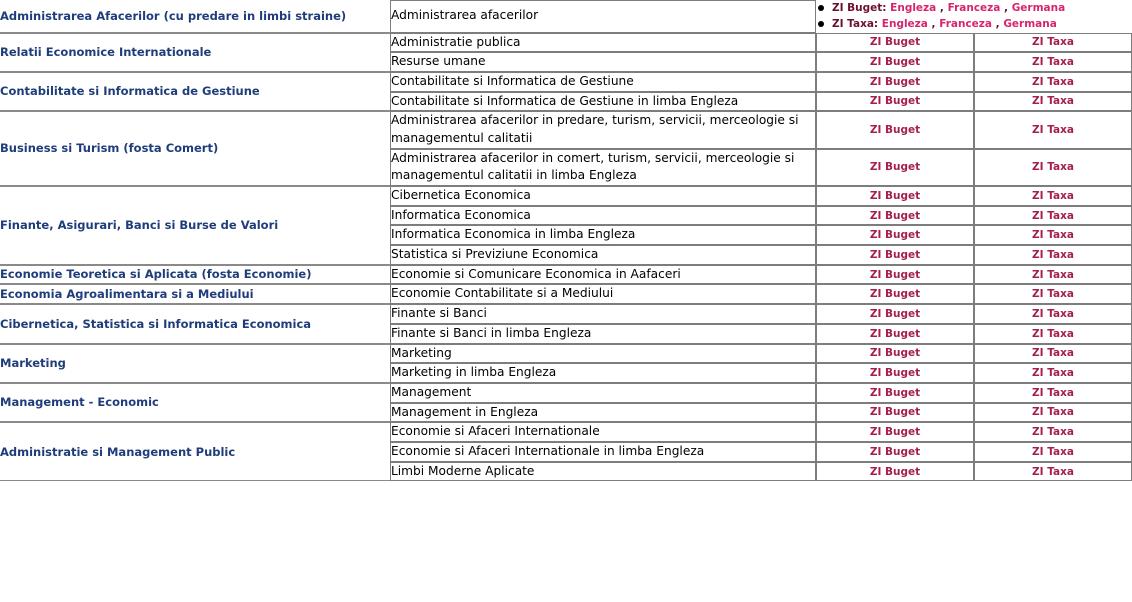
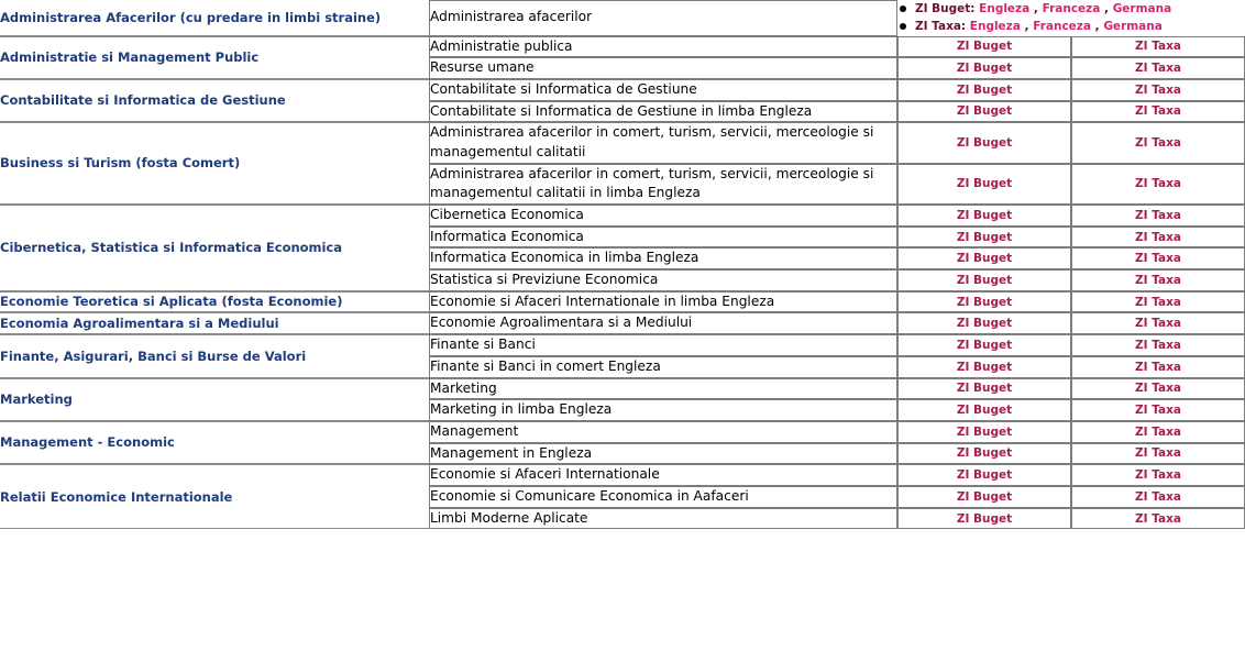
  Administrarea Afacerilor (cu predare in limbi straine)	Administrarea afacerilor	ZI Buget: Engleza , Franceza , GermanaZI Taxa: Engleza , Franceza , Germana
- Relatii Economice Internationale	Administratie publica	ZI Buget	ZI Taxa
+ Administratie si Management Public	Administratie publica	ZI Buget	ZI Taxa
  Resurse umane	ZI Buget	ZI Taxa
  Contabilitate si Informatica de Gestiune	Contabilitate si Informatica de Gestiune	ZI Buget	ZI Taxa
  Contabilitate si Informatica de Gestiune in limba Engleza	ZI Buget	ZI Taxa
- Business si Turism (fosta Comert)	Administrarea afacerilor in predare, turism, servicii, merceologie si managementul calitatii	ZI Buget	ZI Taxa
+ Business si Turism (fosta Comert)	Administrarea afacerilor in comert, turism, servicii, merceologie si managementul calitatii	ZI Buget	ZI Taxa
  Administrarea afacerilor in comert, turism, servicii, merceologie si managementul calitatii in limba Engleza	ZI Buget	ZI Taxa
- Finante, Asigurari, Banci si Burse de Valori	Cibernetica Economica	ZI Buget	ZI Taxa
+ Cibernetica, Statistica si Informatica Economica	Cibernetica Economica	ZI Buget	ZI Taxa
  Informatica Economica	ZI Buget	ZI Taxa
  Informatica Economica in limba Engleza	ZI Buget	ZI Taxa
  Statistica si Previziune Economica	ZI Buget	ZI Taxa
- Economie Teoretica si Aplicata (fosta Economie)	Economie si Comunicare Economica in Aafaceri	ZI Buget	ZI Taxa
+ Economie Teoretica si Aplicata (fosta Economie)	Economie si Afaceri Internationale in limba Engleza	ZI Buget	ZI Taxa
- Economia Agroalimentara si a Mediului	Economie Contabilitate si a Mediului	ZI Buget	ZI Taxa
+ Economia Agroalimentara si a Mediului	Economie Agroalimentara si a Mediului	ZI Buget	ZI Taxa
- Cibernetica, Statistica si Informatica Economica	Finante si Banci	ZI Buget	ZI Taxa
+ Finante, Asigurari, Banci si Burse de Valori	Finante si Banci	ZI Buget	ZI Taxa
- Finante si Banci in limba Engleza	ZI Buget	ZI Taxa
+ Finante si Banci in comert Engleza	ZI Buget	ZI Taxa
  Marketing	Marketing	ZI Buget	ZI Taxa
  Marketing in limba Engleza	ZI Buget	ZI Taxa
  Management - Economic	Management	ZI Buget	ZI Taxa
  Management in Engleza	ZI Buget	ZI Taxa
- Administratie si Management Public	Economie si Afaceri Internationale	ZI Buget	ZI Taxa
+ Relatii Economice Internationale	Economie si Afaceri Internationale	ZI Buget	ZI Taxa
- Economie si Afaceri Internationale in limba Engleza	ZI Buget	ZI Taxa
+ Economie si Comunicare Economica in Aafaceri	ZI Buget	ZI Taxa
  Limbi Moderne Aplicate	ZI Buget	ZI Taxa
